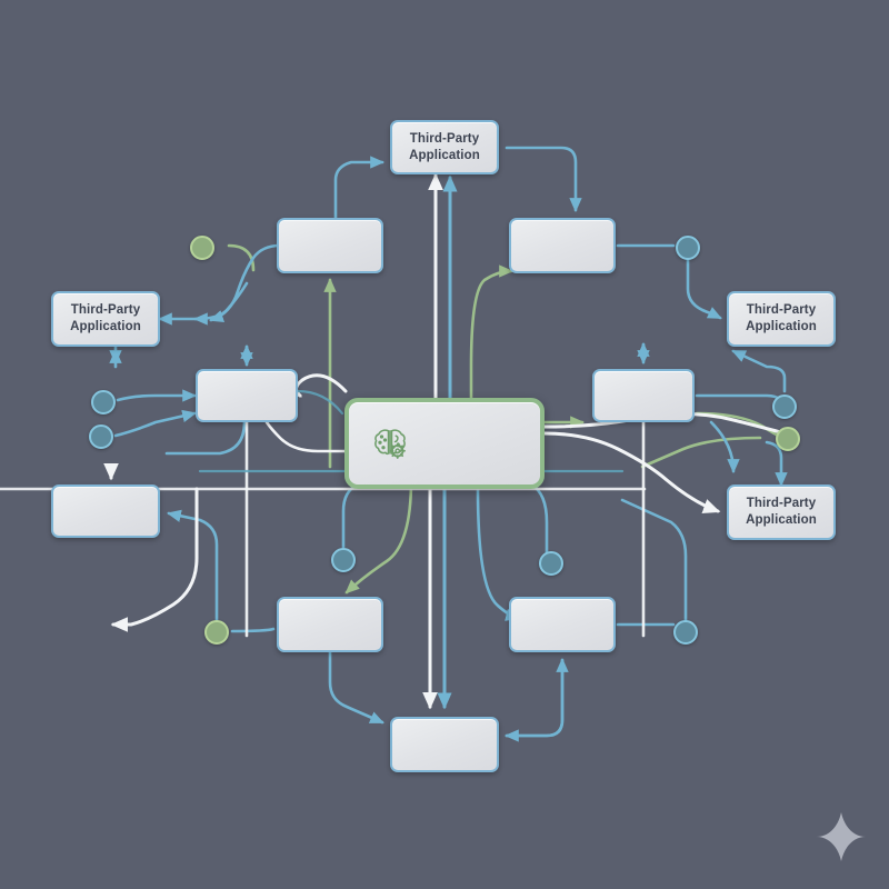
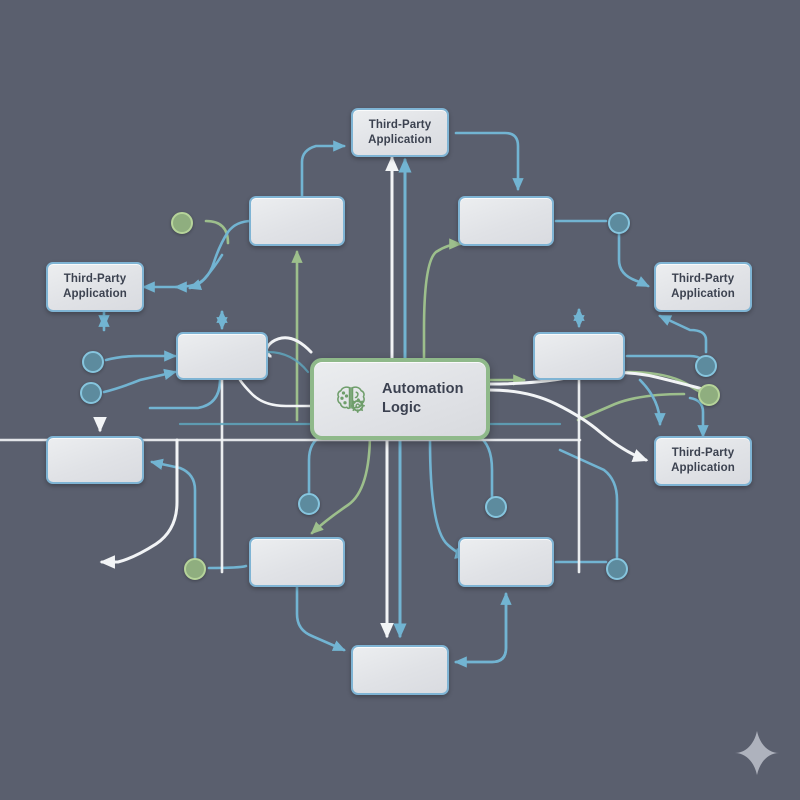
  Third-Party
  Application
  Third-Party
  Application
  Third-Party
  Application
  Third-Party
  Application
+ Automation
+ Logic
